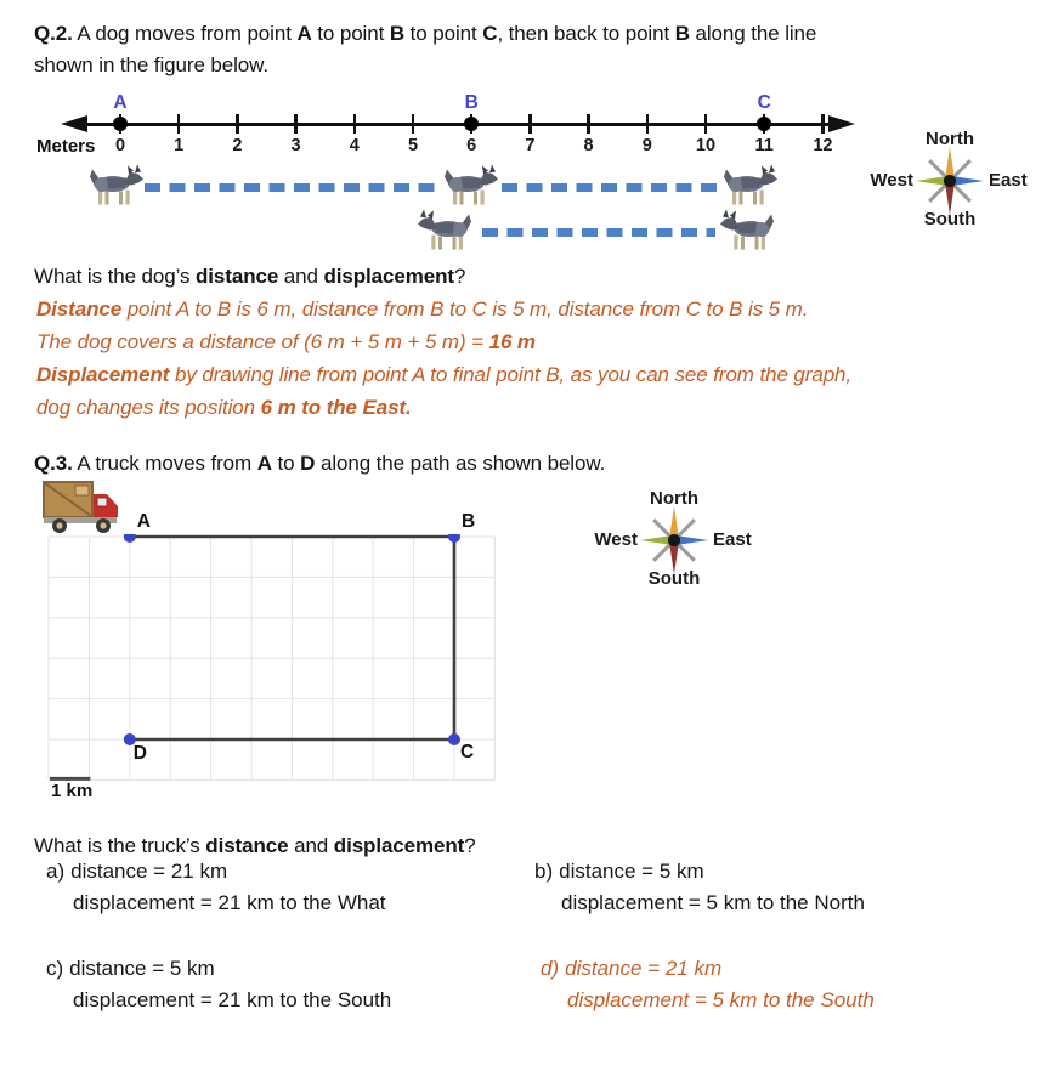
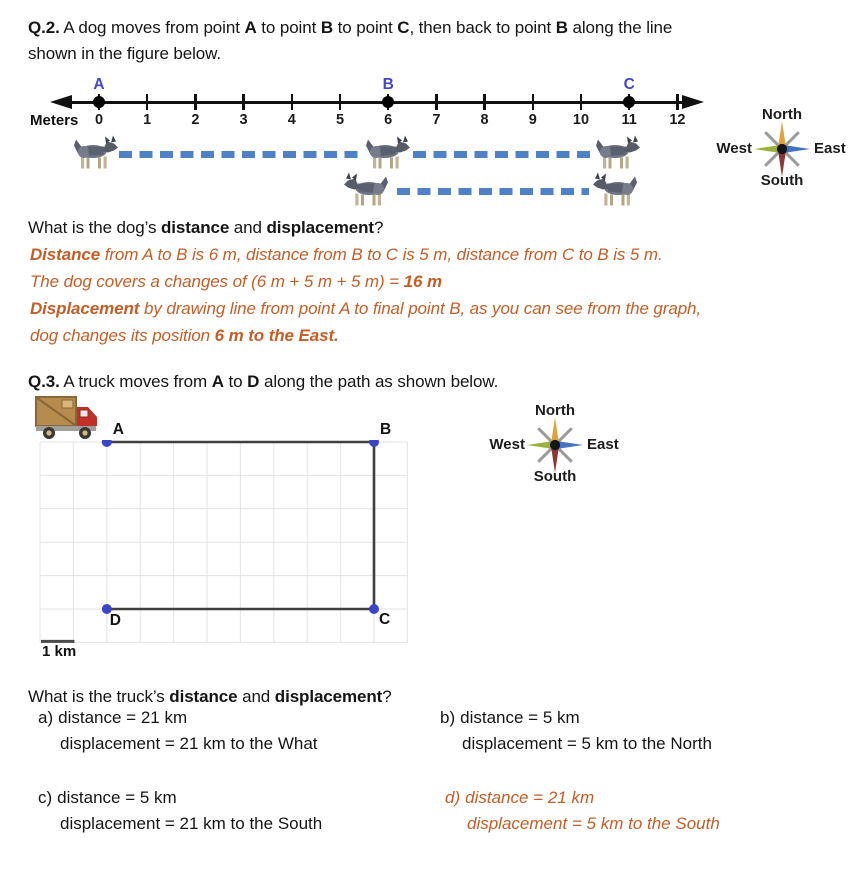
  Q.2. A dog moves from point A to point B to point C, then back to point B along the line
  shown in the figure below.
  Meters
  0
  1
  2
  3
  4
  5
  6
  7
  8
  9
  10
  11
  12
  A
  B
  C
  North
  West
  East
  South
  What is the dog’s distance and displacement?
- Distance point A to B is 6 m, distance from B to C is 5 m, distance from C to B is 5 m.
+ Distance from A to B is 6 m, distance from B to C is 5 m, distance from C to B is 5 m.
- The dog covers a distance of (6 m + 5 m + 5 m) = 16 m
+ The dog covers a changes of (6 m + 5 m + 5 m) = 16 m
  Displacement by drawing line from point A to final point B, as you can see from the graph,
  dog changes its position 6 m to the East.
  Q.3. A truck moves from A to D along the path as shown below.
  A
  B
  C
  D
  1 km
  North
  West
  East
  South
  What is the truck’s distance and displacement?
  a) distance = 21 km
  displacement = 21 km to the What
  b) distance = 5 km
  displacement = 5 km to the North
  c) distance = 5 km
  displacement = 21 km to the South
  d) distance = 21 km
  displacement = 5 km to the South
